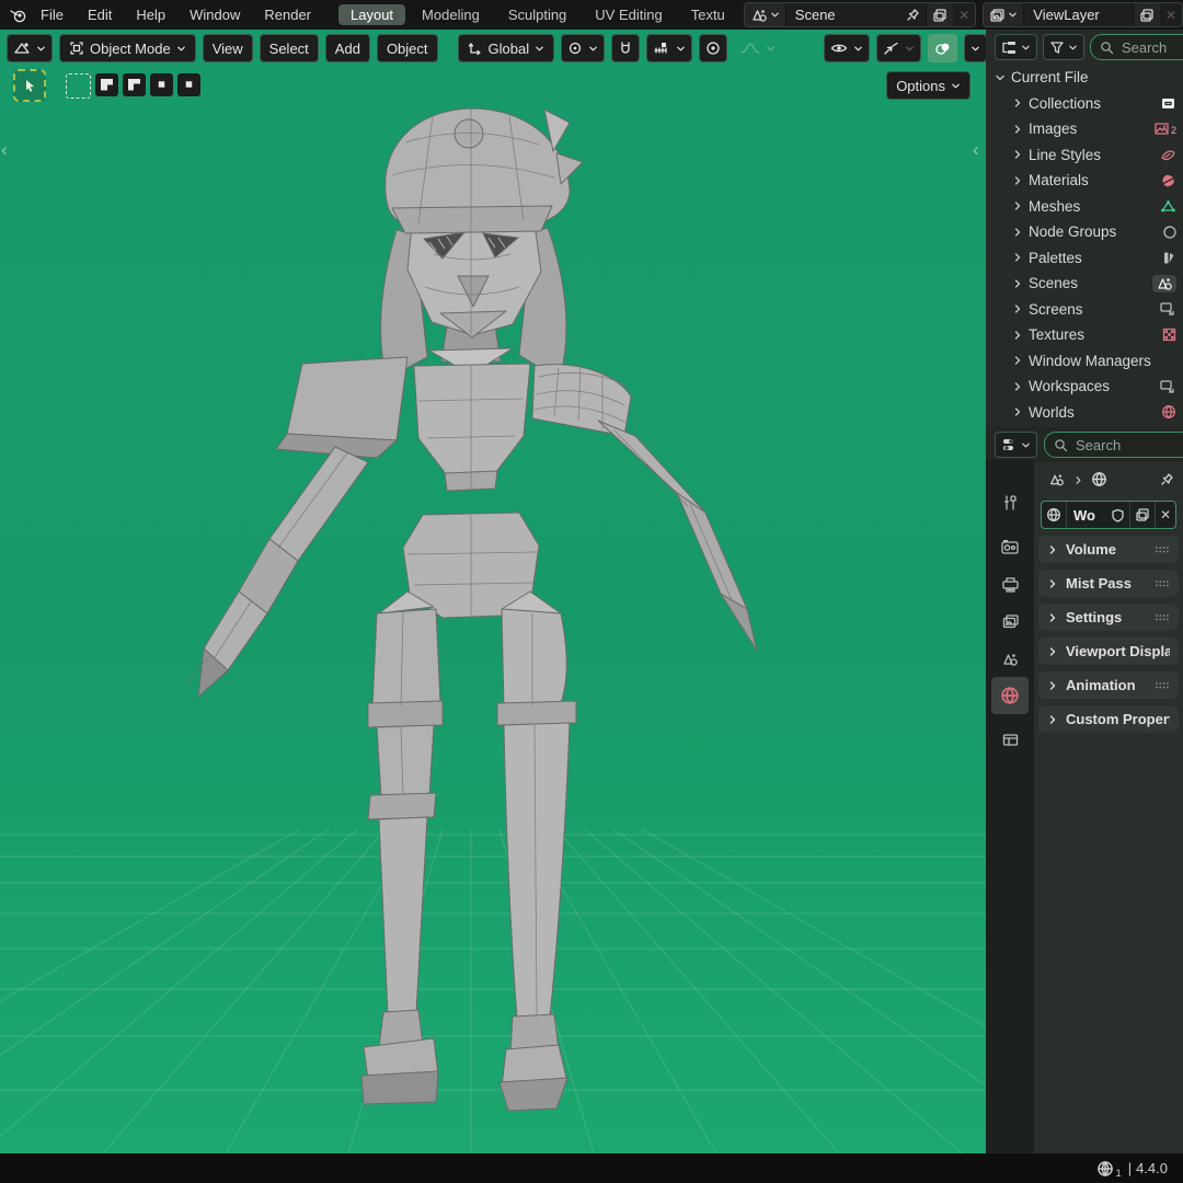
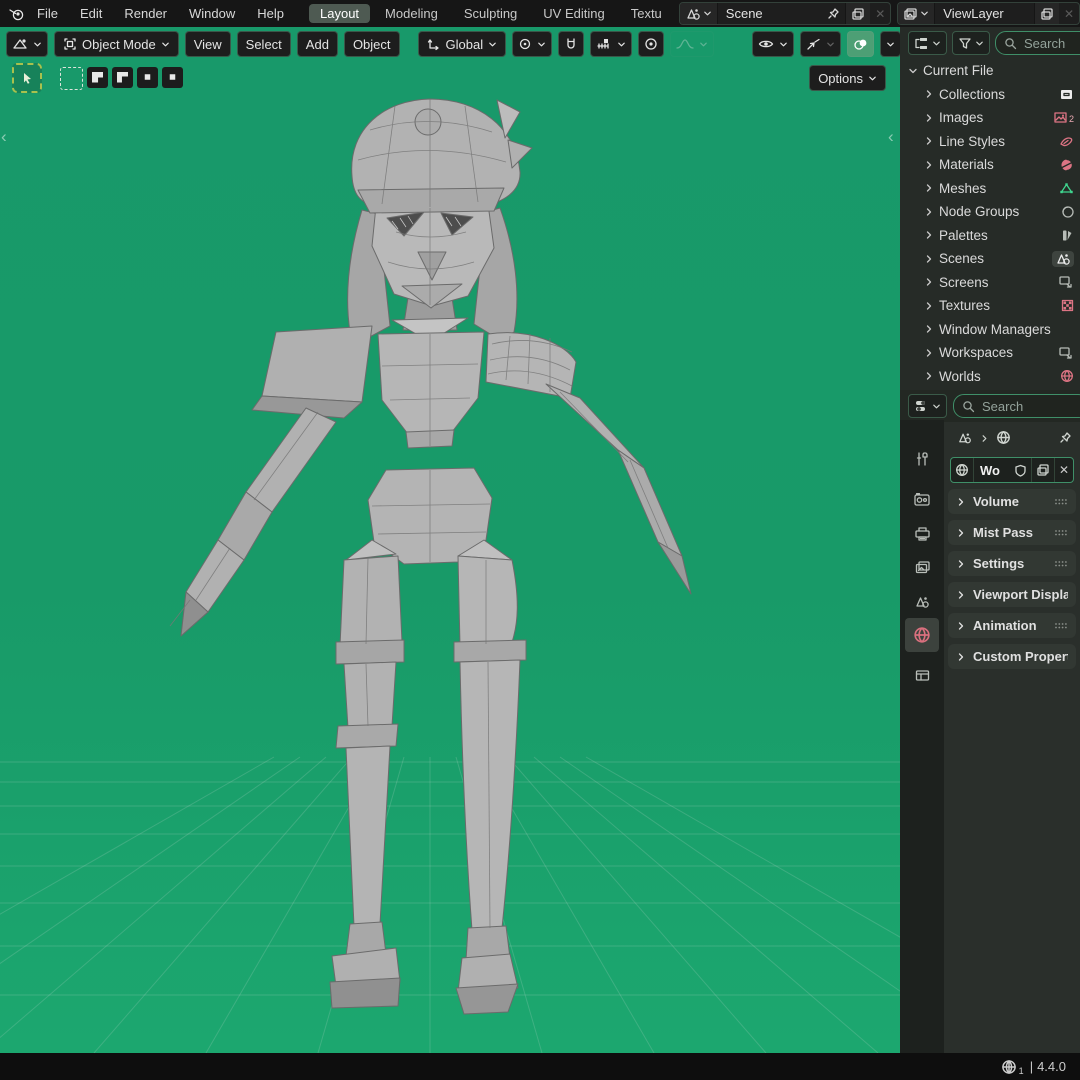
  File
  Edit
- Help
+ Render
  Window
- Render
+ Help
  Layout
  Modeling
  Sculpting
  UV Editing
  Textu
  Scene
  ✕
  ViewLayer
  ✕
  Object Mode
  View
  Select
  Add
  Object
  Global
  Options
  ‹
  ‹
  Search
  Current File
  Collections
  Images
  2
  Line Styles
  Materials
  Meshes
  Node Groups
  Palettes
  Scenes
  Screens
  Textures
  Window Managers
  Workspaces
  Worlds
  Search
  Wo
  ✕
  Volume
  Mist Pass
  Settings
  Viewport Displa
  Animation
  Custom Proper
  1
  |
  4.4.0
